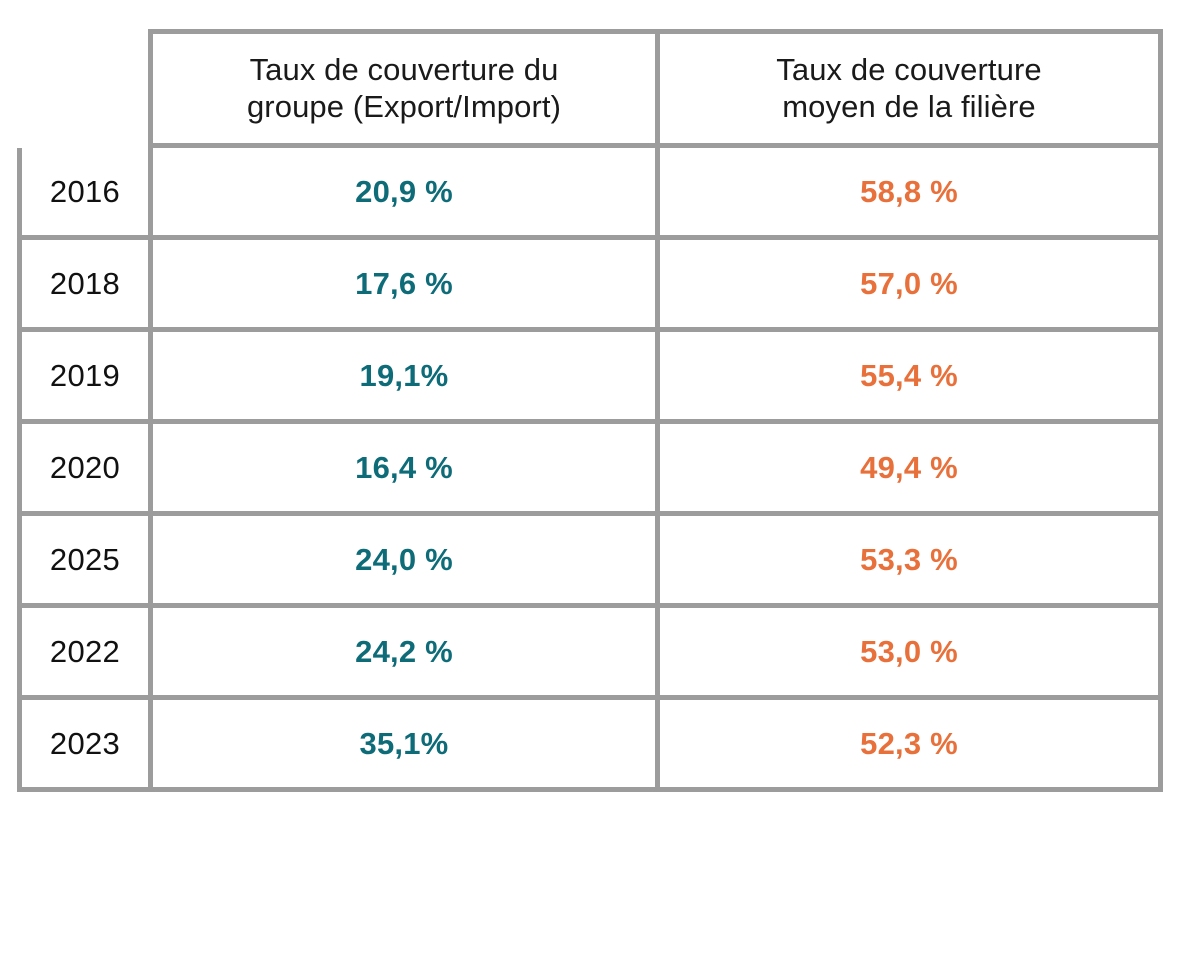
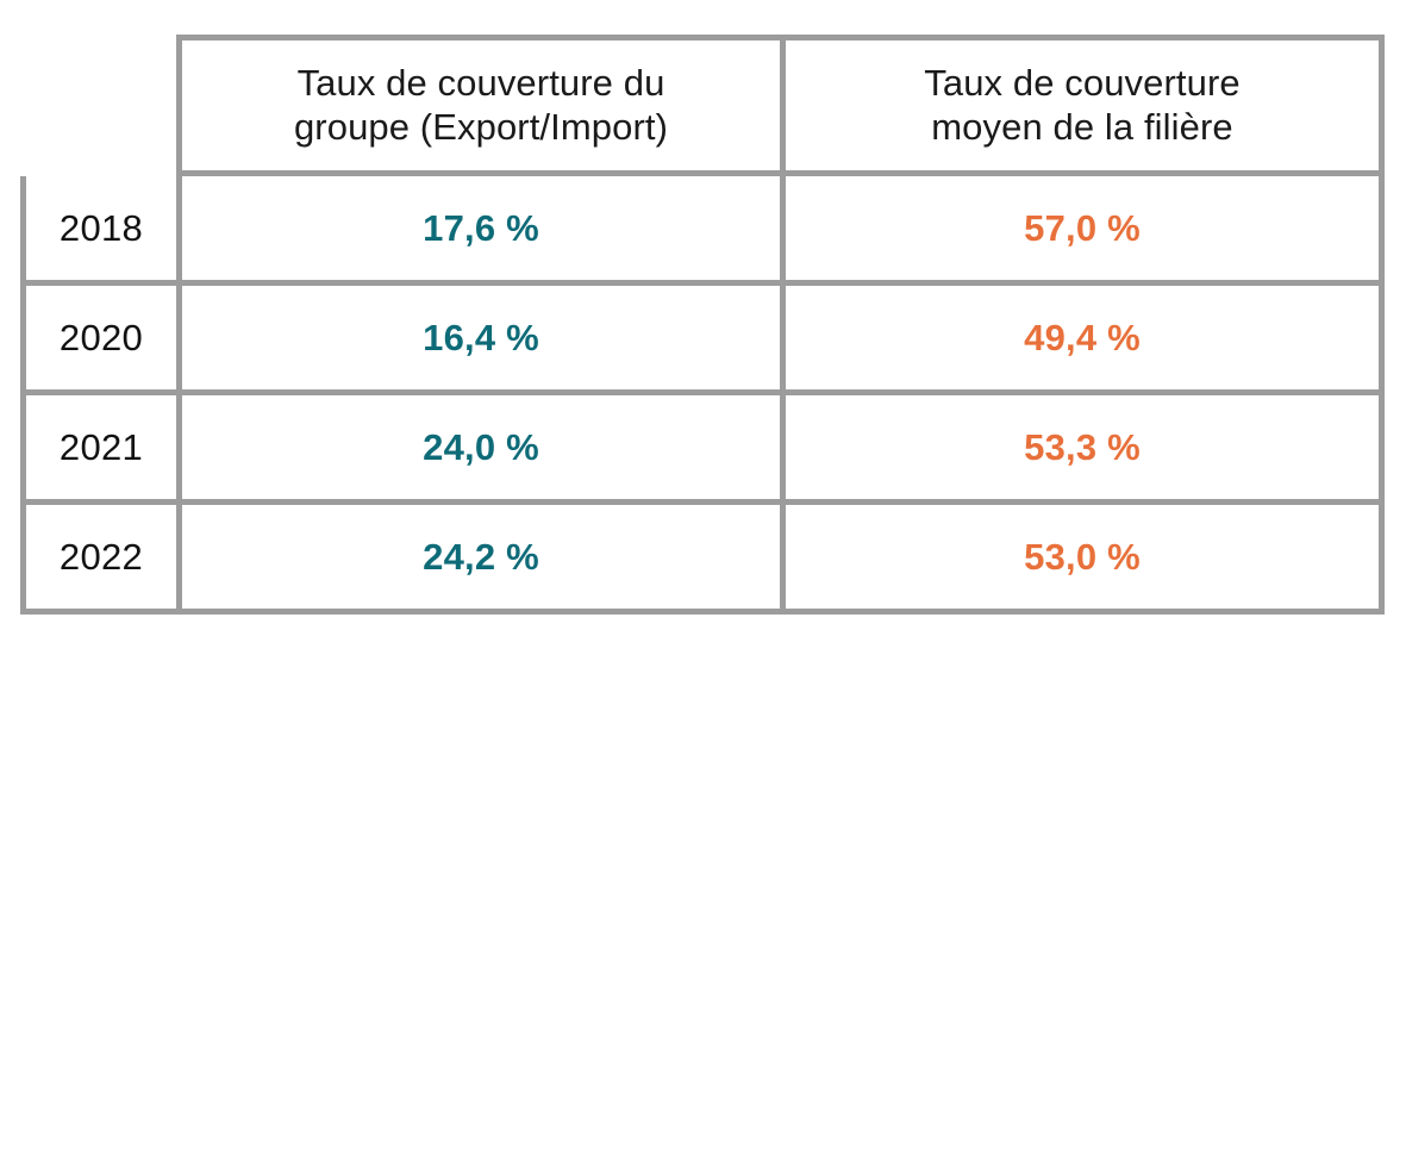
  	Taux de couverture du groupe (Export/Import)	Taux de couverture moyen de la filière
- 2016	20,9 %	58,8 %
  2018	17,6 %	57,0 %
- 2019	19,1%	55,4 %
  2020	16,4 %	49,4 %
- 2025	24,0 %	53,3 %
+ 2021	24,0 %	53,3 %
  2022	24,2 %	53,0 %
- 2023	35,1%	52,3 %
